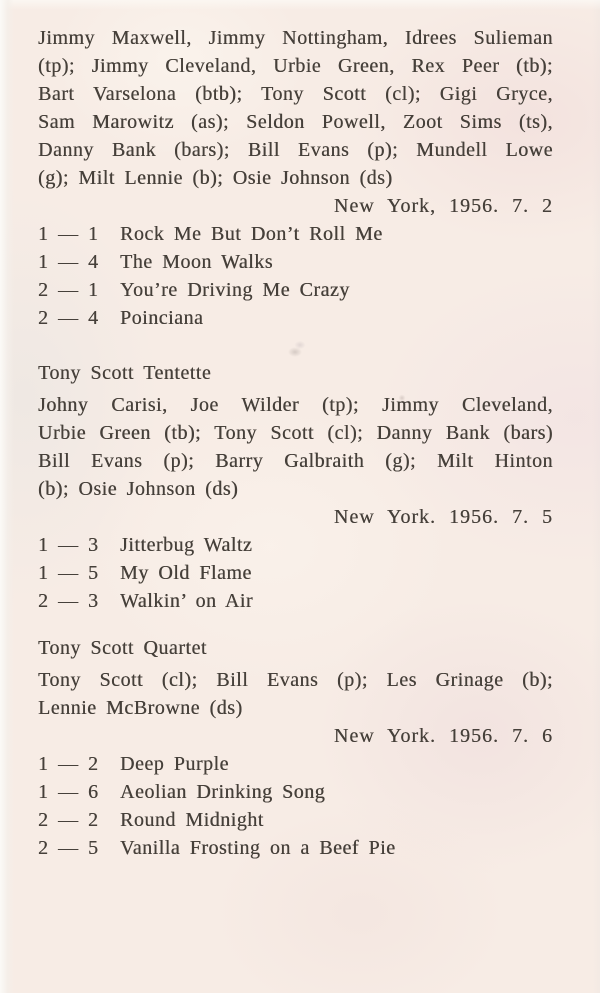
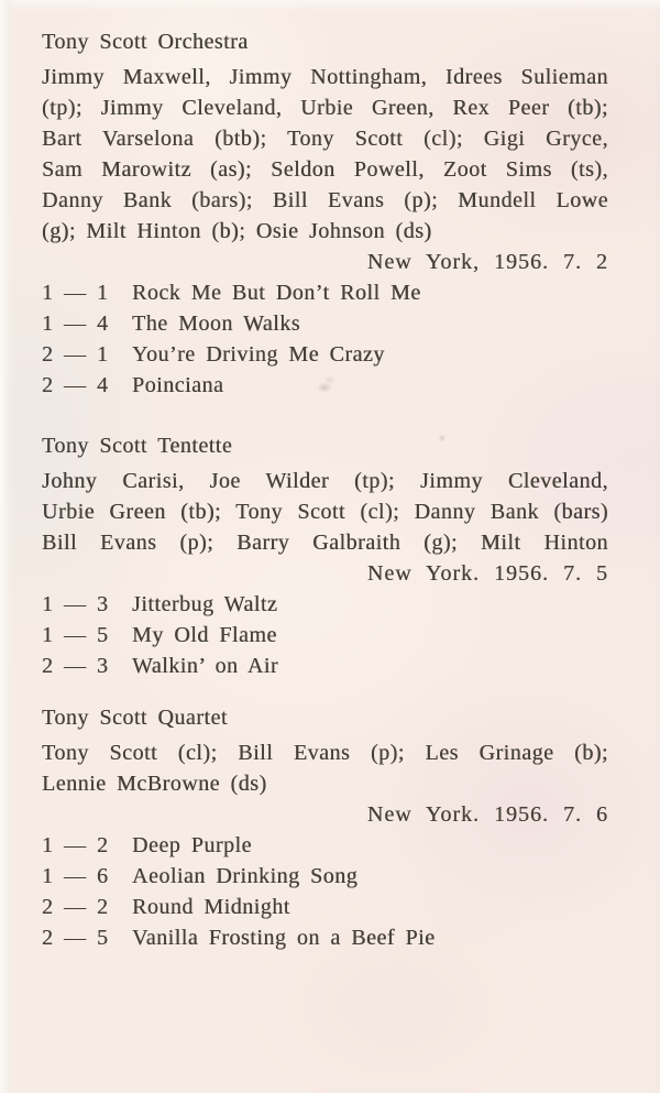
+ Tony Scott Orchestra
  Jimmy Maxwell, Jimmy Nottingham, Idrees Sulieman
  (tp); Jimmy Cleveland, Urbie Green, Rex Peer (tb);
  Bart Varselona (btb); Tony Scott (cl); Gigi Gryce,
  Sam Marowitz (as); Seldon Powell, Zoot Sims (ts),
  Danny Bank (bars); Bill Evans (p); Mundell Lowe
- (g); Milt Lennie (b); Osie Johnson (ds)
+ (g); Milt Hinton (b); Osie Johnson (ds)
  New York, 1956. 7. 2
  1 — 1
  Rock Me But Don’t Roll Me
  1 — 4
  The Moon Walks
  2 — 1
  You’re Driving Me Crazy
  2 — 4
  Poinciana
  Tony Scott Tentette
  Johny Carisi, Joe Wilder (tp); Jimmy Cleveland,
  Urbie Green (tb); Tony Scott (cl); Danny Bank (bars)
  Bill Evans (p); Barry Galbraith (g); Milt Hinton
- (b); Osie Johnson (ds)
  New York. 1956. 7. 5
  1 — 3
  Jitterbug Waltz
  1 — 5
  My Old Flame
  2 — 3
  Walkin’ on Air
  Tony Scott Quartet
  Tony Scott (cl); Bill Evans (p); Les Grinage (b);
  Lennie McBrowne (ds)
  New York. 1956. 7. 6
  1 — 2
  Deep Purple
  1 — 6
  Aeolian Drinking Song
  2 — 2
  Round Midnight
  2 — 5
  Vanilla Frosting on a Beef Pie
